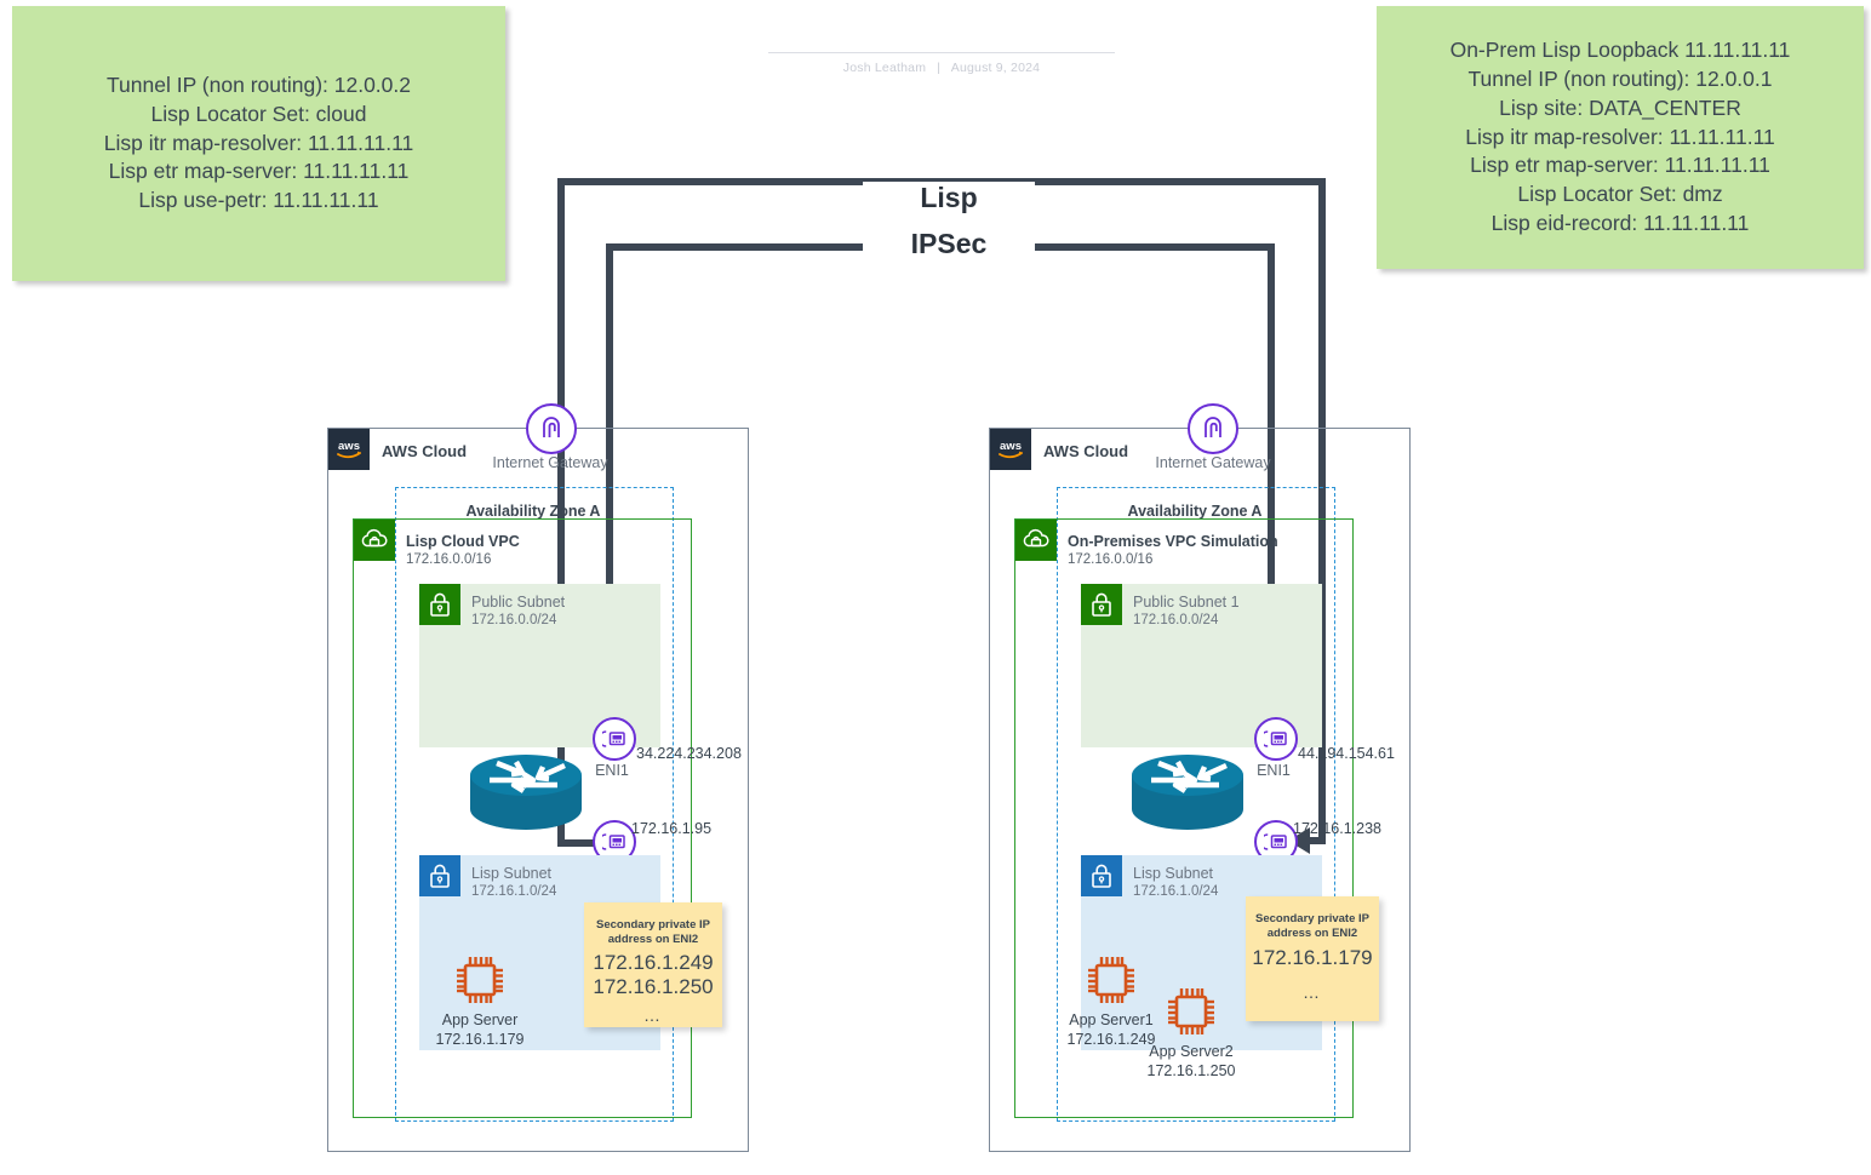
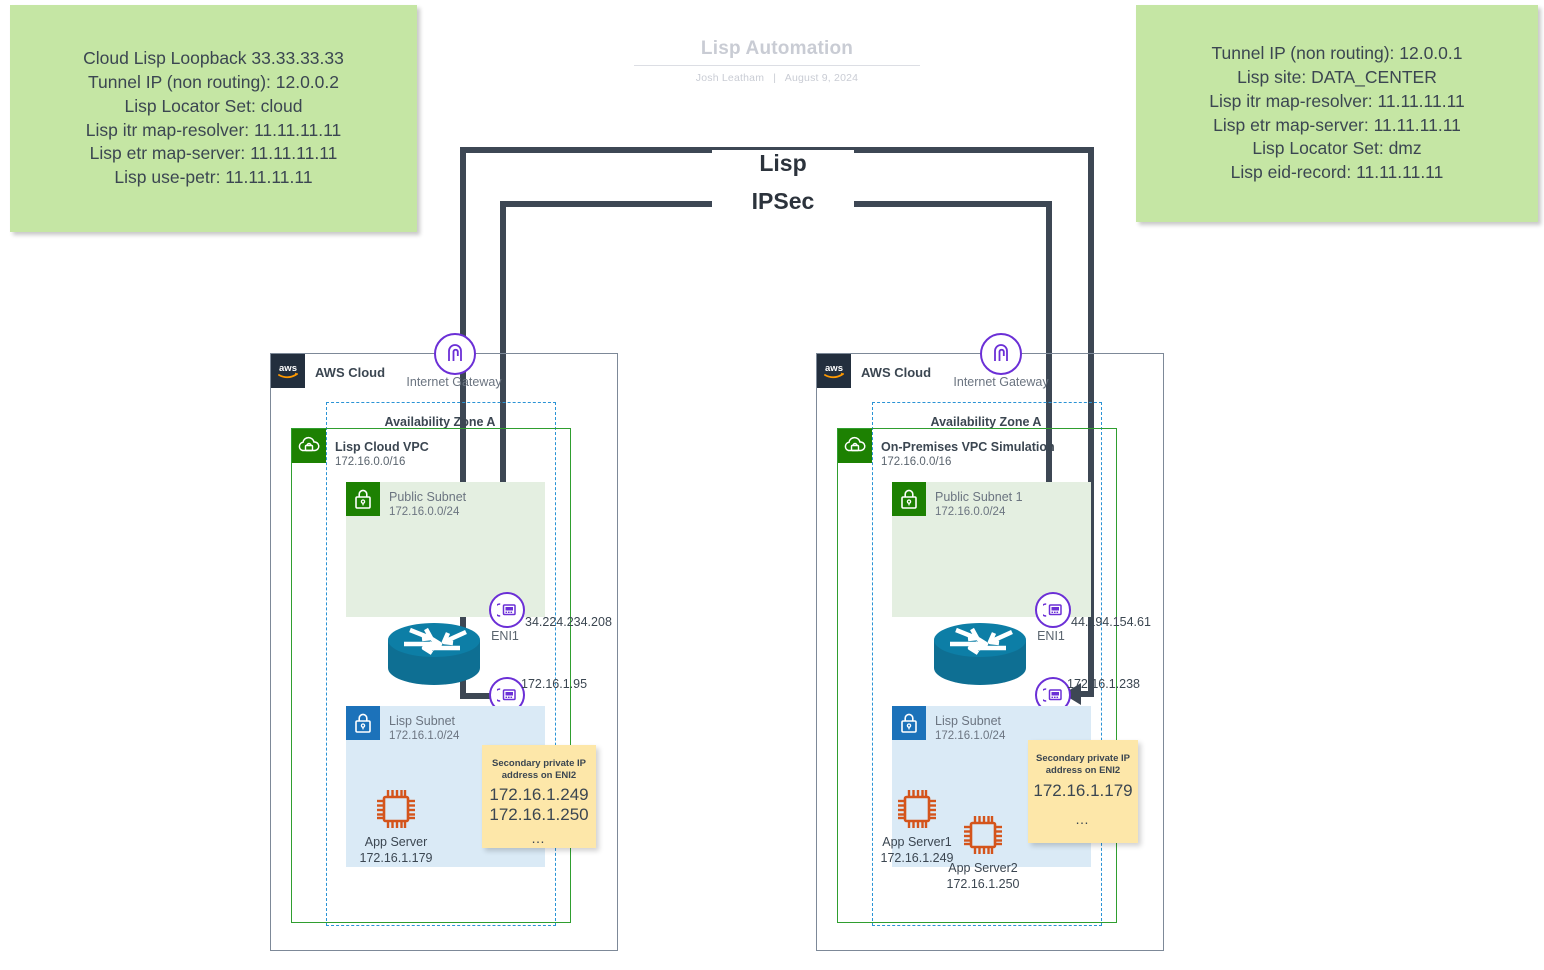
+ Cloud Lisp Loopback 33.33.33.33
  Tunnel IP (non routing): 12.0.0.2
  Lisp Locator Set: cloud
  Lisp itr map-resolver: 11.11.11.11
  Lisp etr map-server: 11.11.11.11
  Lisp use-petr: 11.11.11.11
- On-Prem Lisp Loopback 11.11.11.11
  Tunnel IP (non routing): 12.0.0.1
  Lisp site: DATA_CENTER
  Lisp itr map-resolver: 11.11.11.11
  Lisp etr map-server: 11.11.11.11
  Lisp Locator Set: dmz
  Lisp eid-record: 11.11.11.11
+ Lisp Automation
  Josh Leatham | August 9, 2024
  Lisp
  IPSec
  aws
  AWS Cloud
  Internet Gateway
  Availability Zone A
  Lisp Cloud VPC
  172.16.0.0/16
  Public Subnet
  172.16.0.0/24
  ENI1
  34.224.234.208
  172.16.1.95
  Lisp Subnet
  172.16.1.0/24
  App Server
  172.16.1.179
  Secondary private IP
  address on ENI2
  172.16.1.249
  172.16.1.250
  …
  aws
  AWS Cloud
  Internet Gateway
  Availability Zone A
  On-Premises VPC Simulation
  172.16.0.0/16
  Public Subnet 1
  172.16.0.0/24
  ENI1
  44.194.154.61
  172.16.1.238
  Lisp Subnet
  172.16.1.0/24
  App Server1
  172.16.1.249
  App Server2
  172.16.1.250
  Secondary private IP
  address on ENI2
  172.16.1.179
  …
